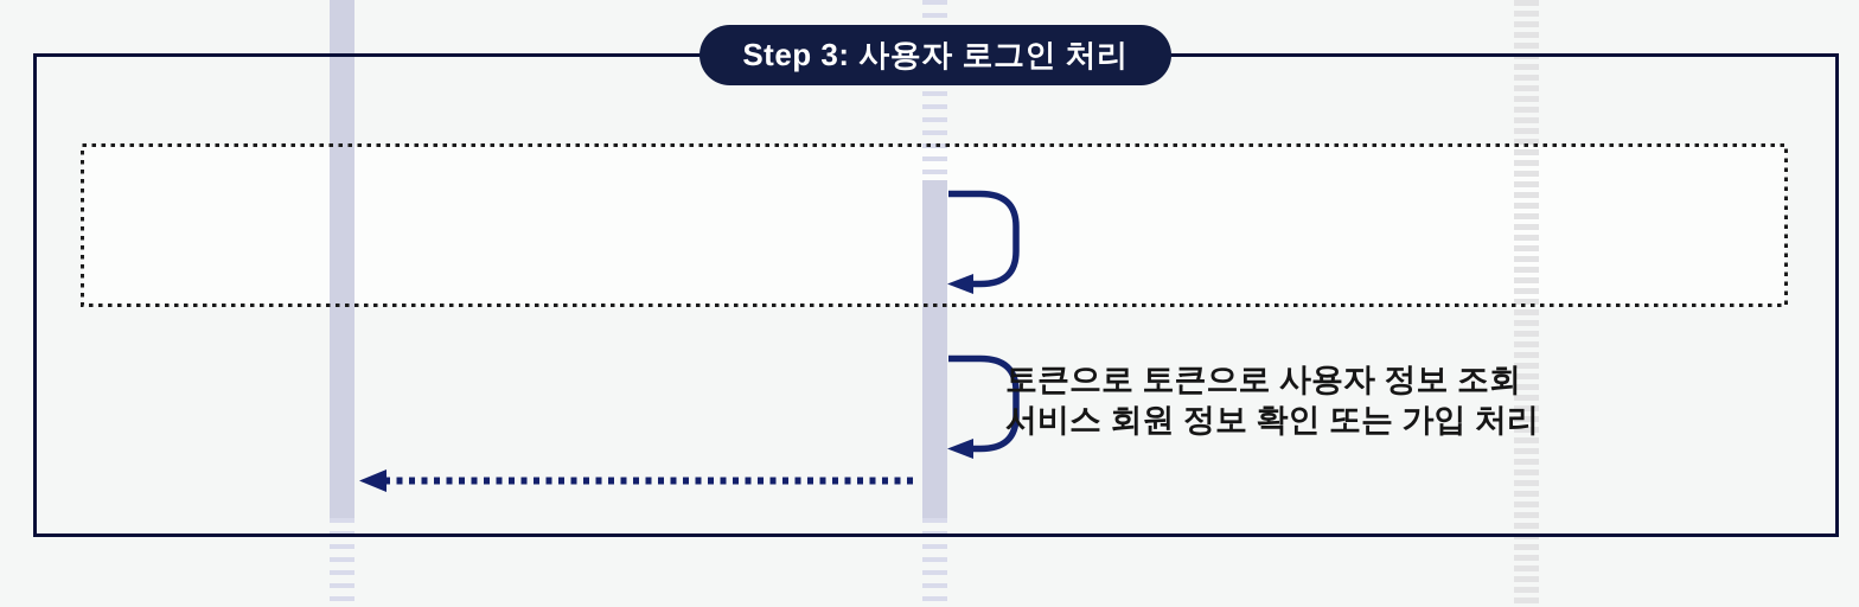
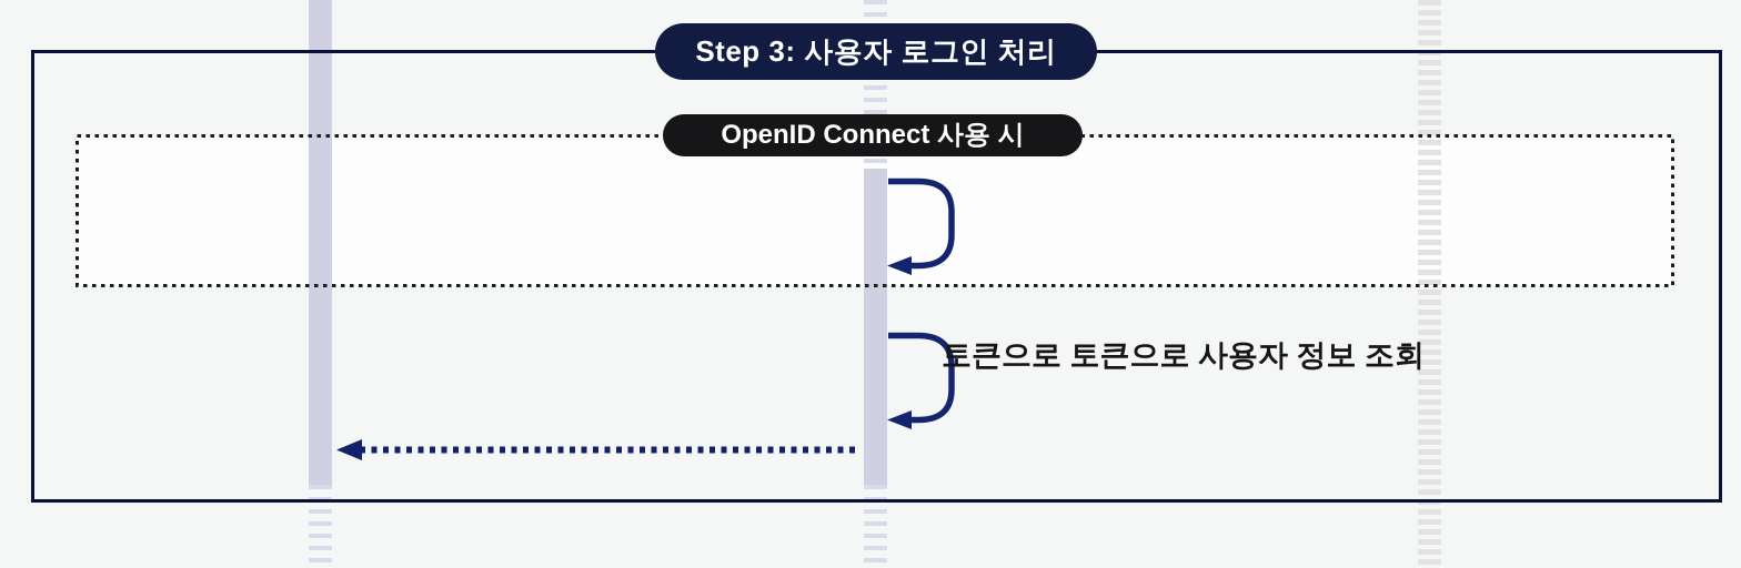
  Step 3: 사용자 로그인 처리
+ OpenID Connect 사용 시
  토큰으로 토큰으로 사용자 정보 조회
- 서비스 회원 정보 확인 또는 가입 처리
